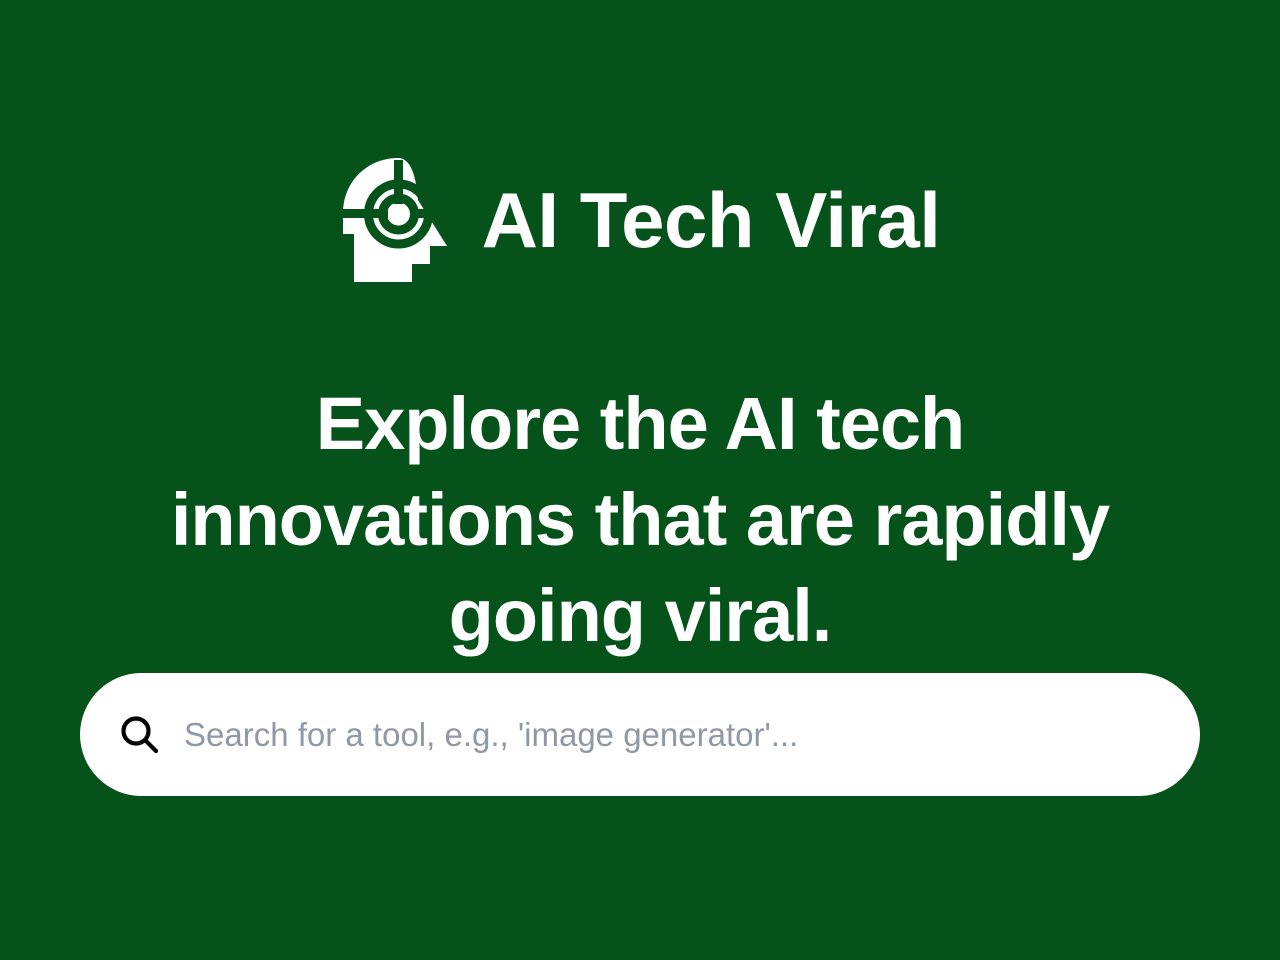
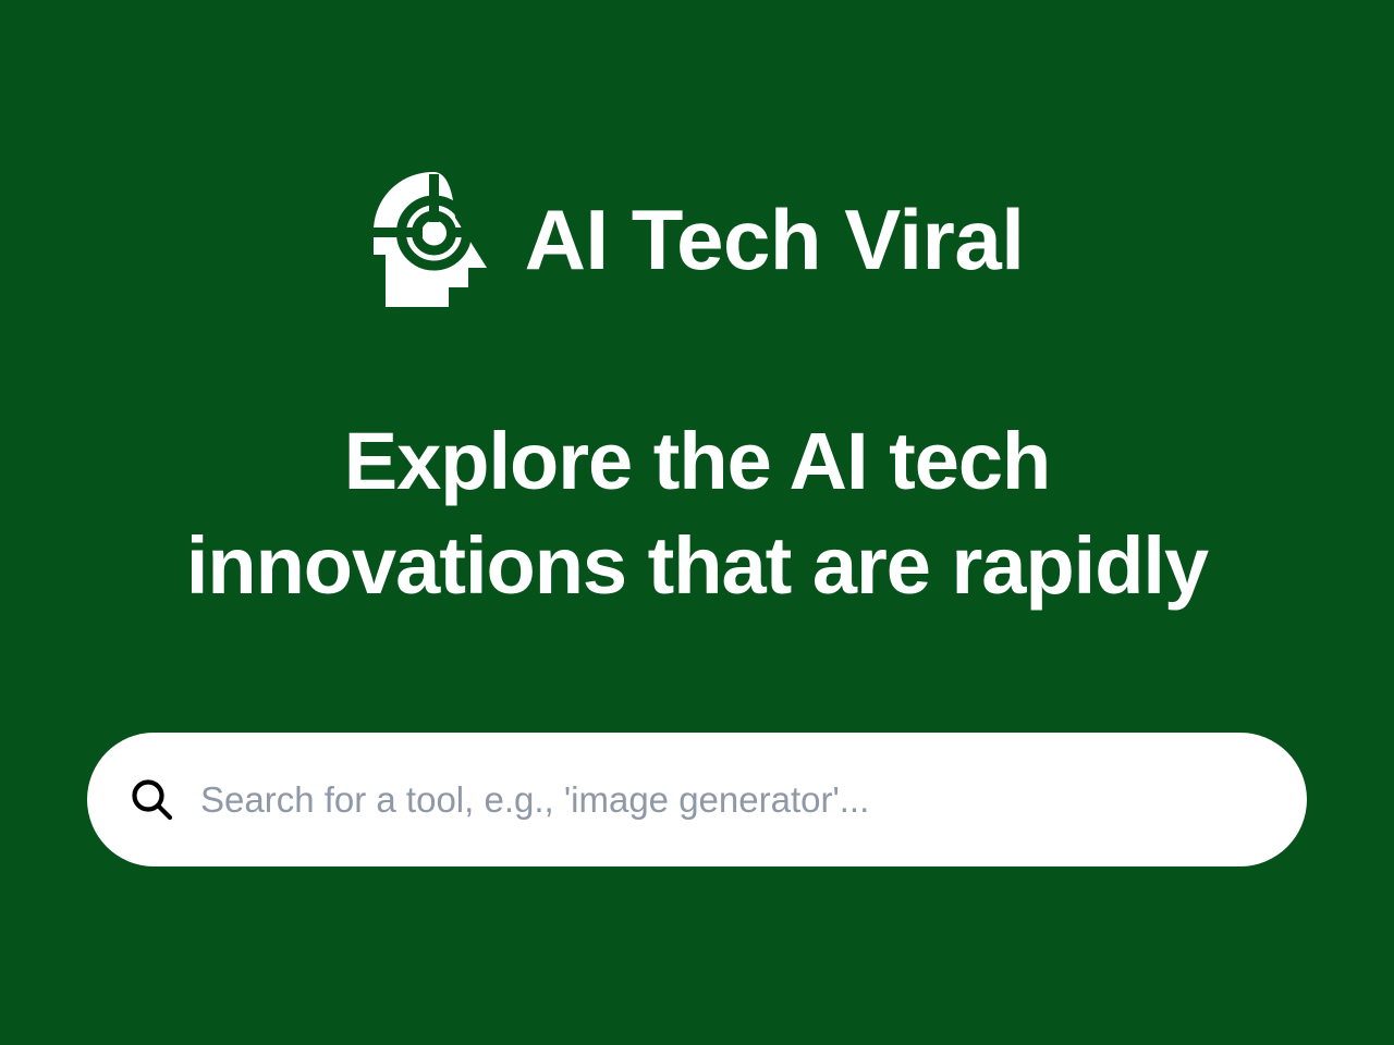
  AI Tech Viral
  Explore the AI tech
  innovations that are rapidly
- going viral.
  Search for a tool, e.g., 'image generator'...
